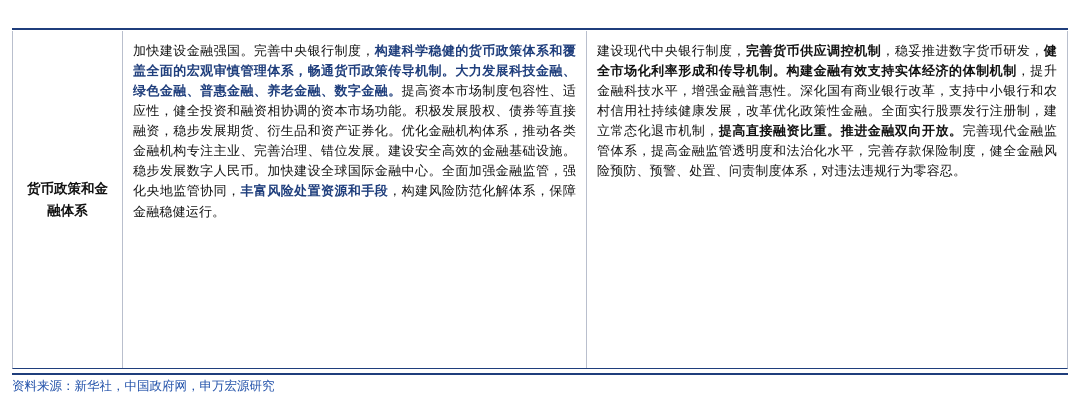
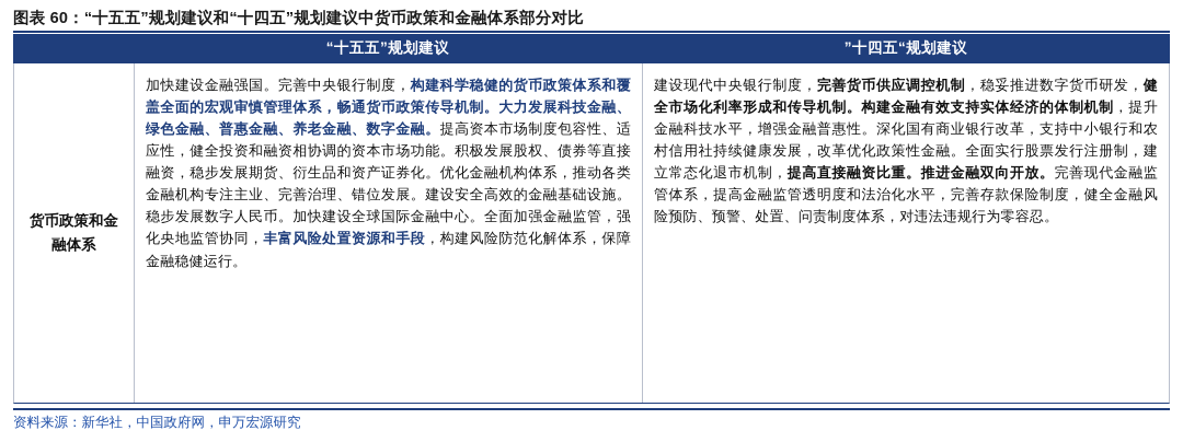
+ 图表 60：“十五五”规划建议和“十四五”规划建议中货币政策和金融体系部分对比
+ “十五五”规划建议
+ ”十四五“规划建议
  货币政策和金融体系
  加快建设金融强国。完善中央银行制度，构建科学稳健的货币政策体系和覆盖全面的宏观审慎管理体系，畅通货币政策传导机制。大力发展科技金融、绿色金融、普惠金融、养老金融、数字金融。提高资本市场制度包容性、适应性，健全投资和融资相协调的资本市场功能。积极发展股权、债券等直接融资，稳步发展期货、衍生品和资产证券化。优化金融机构体系，推动各类金融机构专注主业、完善治理、错位发展。建设安全高效的金融基础设施。稳步发展数字人民币。加快建设全球国际金融中心。全面加强金融监管，强化央地监管协同，丰富风险处置资源和手段，构建风险防范化解体系，保障金融稳健运行。
  建设现代中央银行制度，完善货币供应调控机制，稳妥推进数字货币研发，健全市场化利率形成和传导机制。构建金融有效支持实体经济的体制机制，提升金融科技水平，增强金融普惠性。深化国有商业银行改革，支持中小银行和农村信用社持续健康发展，改革优化政策性金融。全面实行股票发行注册制，建立常态化退市机制，提高直接融资比重。推进金融双向开放。完善现代金融监管体系，提高金融监管透明度和法治化水平，完善存款保险制度，健全金融风险预防、预警、处置、问责制度体系，对违法违规行为零容忍。
  资料来源：新华社，中国政府网，申万宏源研究
